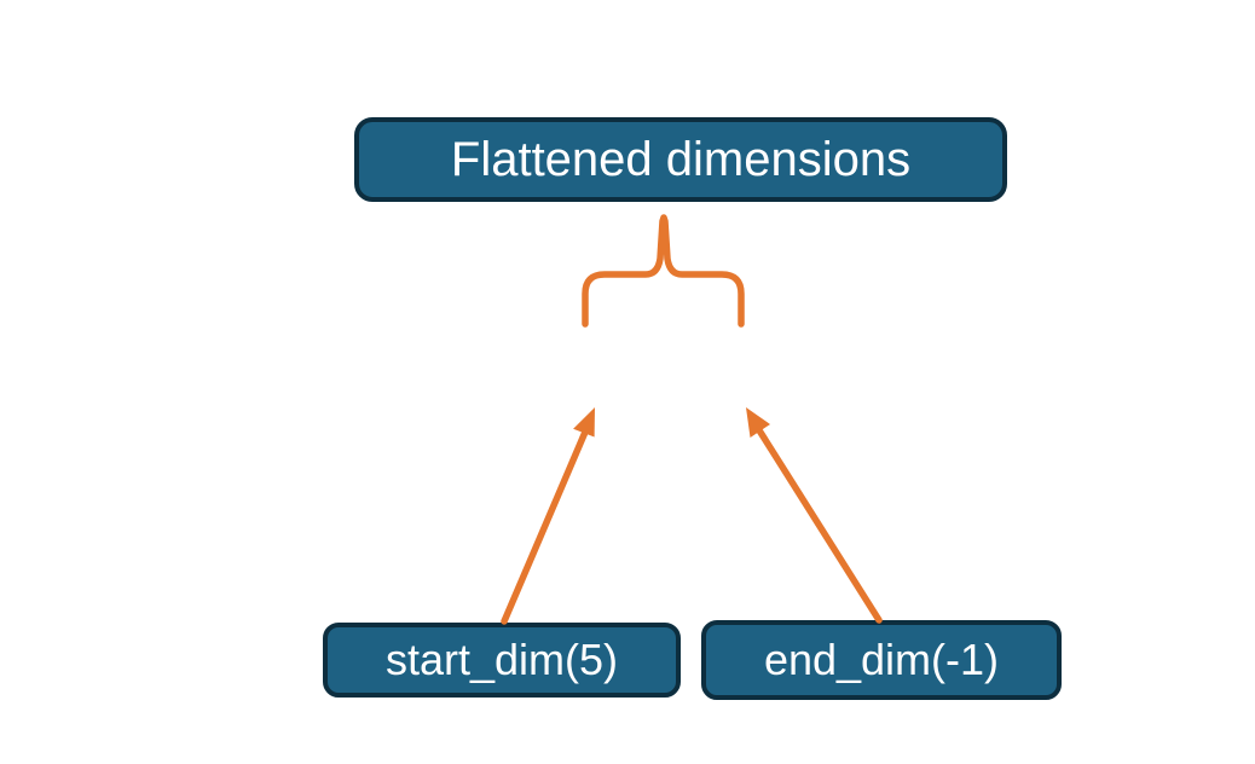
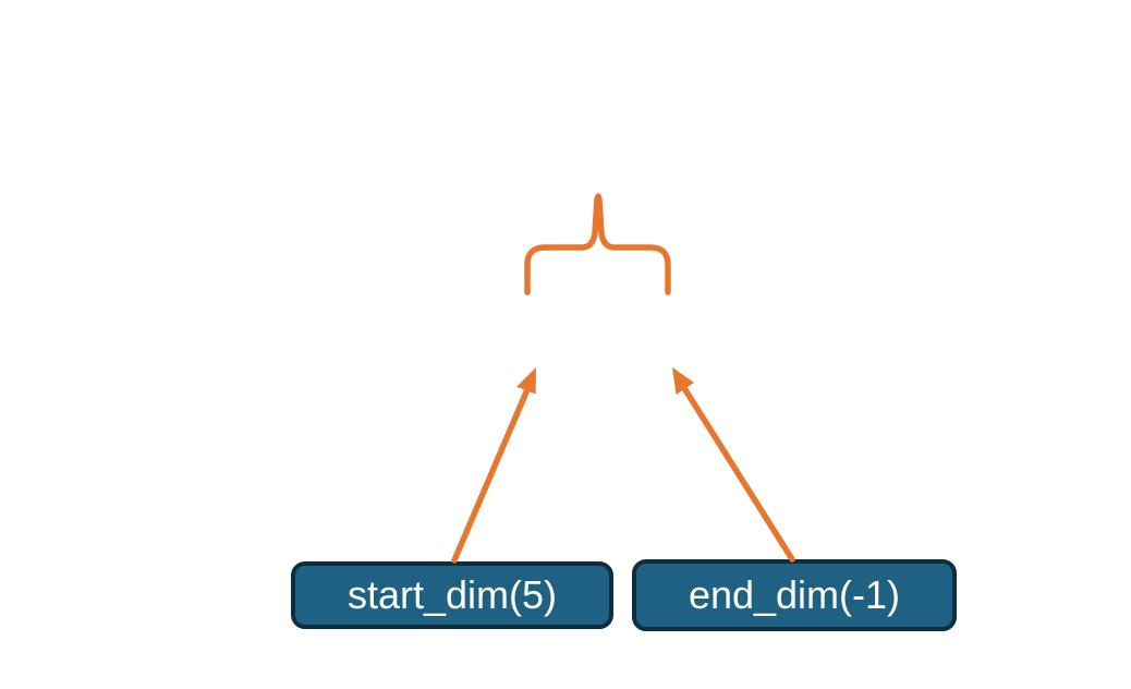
- Flattened dimensions
  start_dim(5)
  end_dim(-1)
